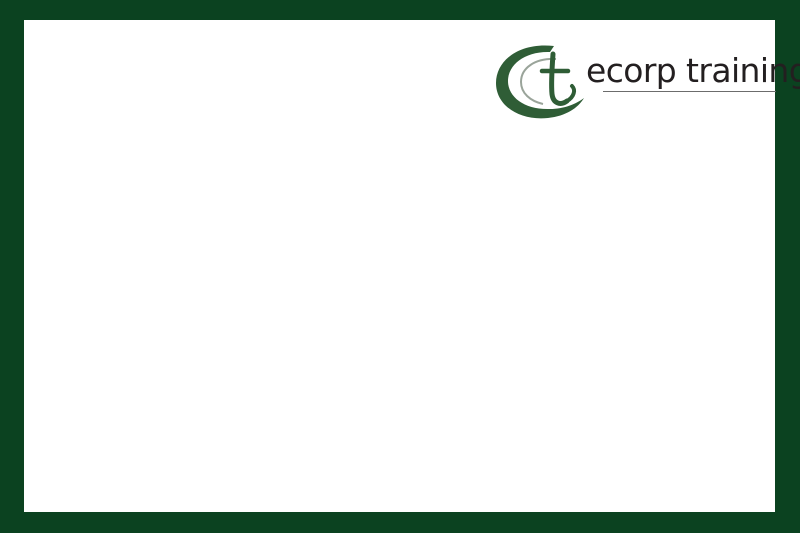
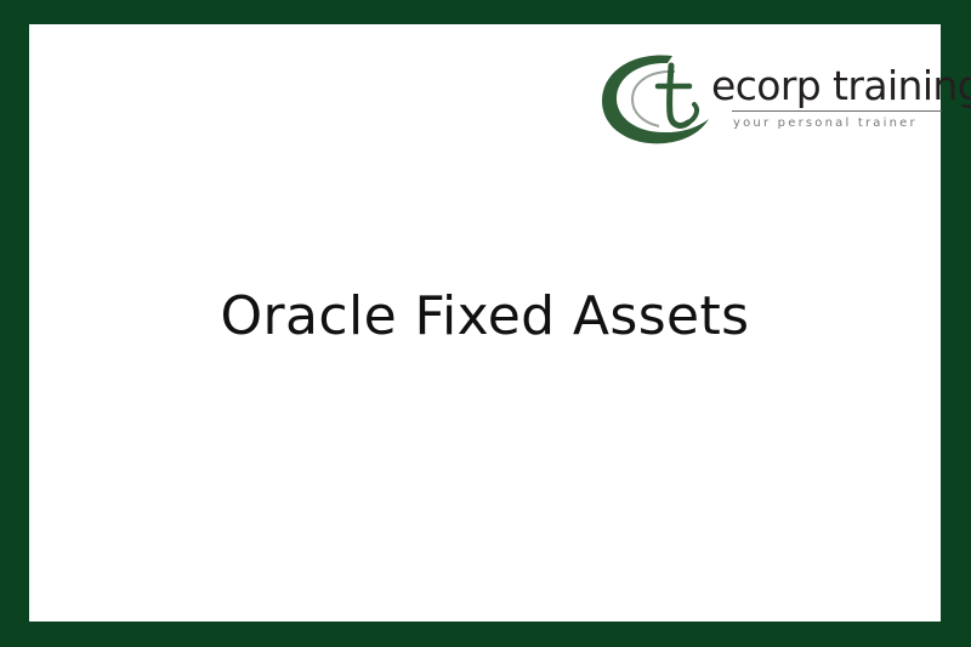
  ecorp training
+ your personal trainer
+ Oracle Fixed Assets
